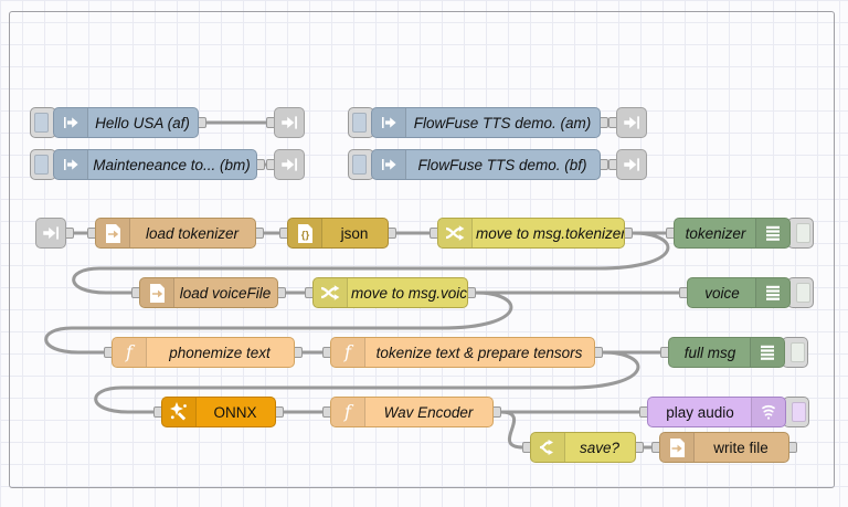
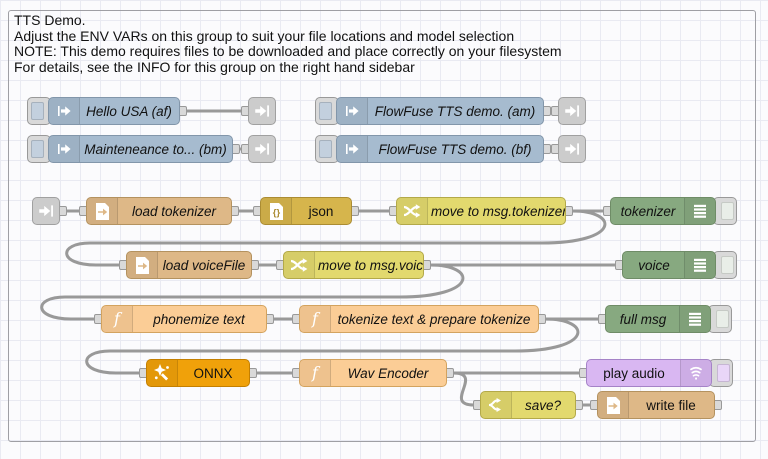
+ TTS Demo.
+ Adjust the ENV VARs on this group to suit your file locations and model selection
+ NOTE: This demo requires files to be downloaded and place correctly on your filesystem
+ For details, see the INFO for this group on the right hand sidebar
  Hello USA (af)
  FlowFuse TTS demo. (am)
  Mainteneance to... (bm)
  FlowFuse TTS demo. (bf)
  load tokenizer
  {}
  json
  move to msg.tokenizer
  tokenizer
  load voiceFile
  move to msg.voic
  voice
  f
  phonemize text
  f
- tokenize text & prepare tensors
+ tokenize text & prepare tokenize
  full msg
  ONNX
  f
  Wav Encoder
  play audio
  save?
  write file
